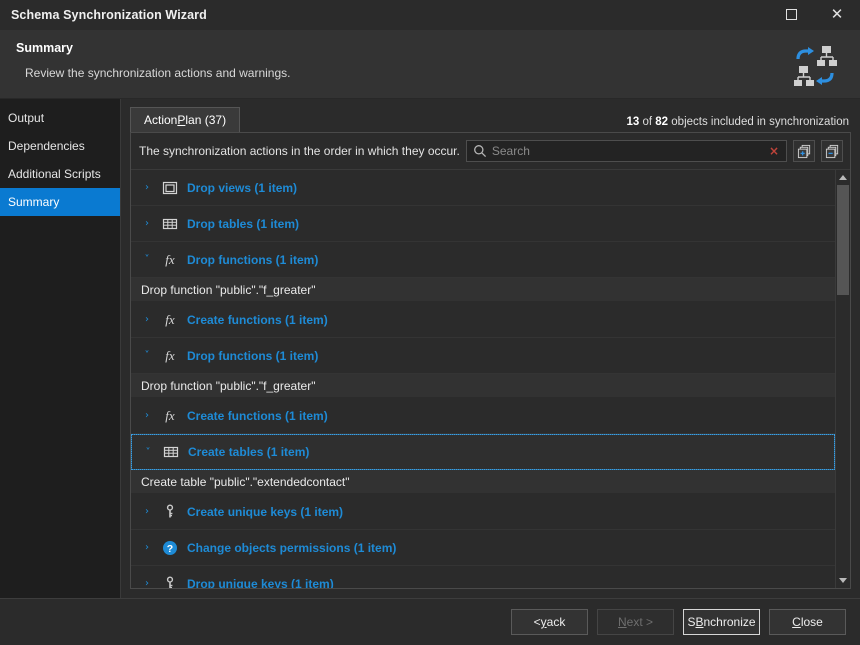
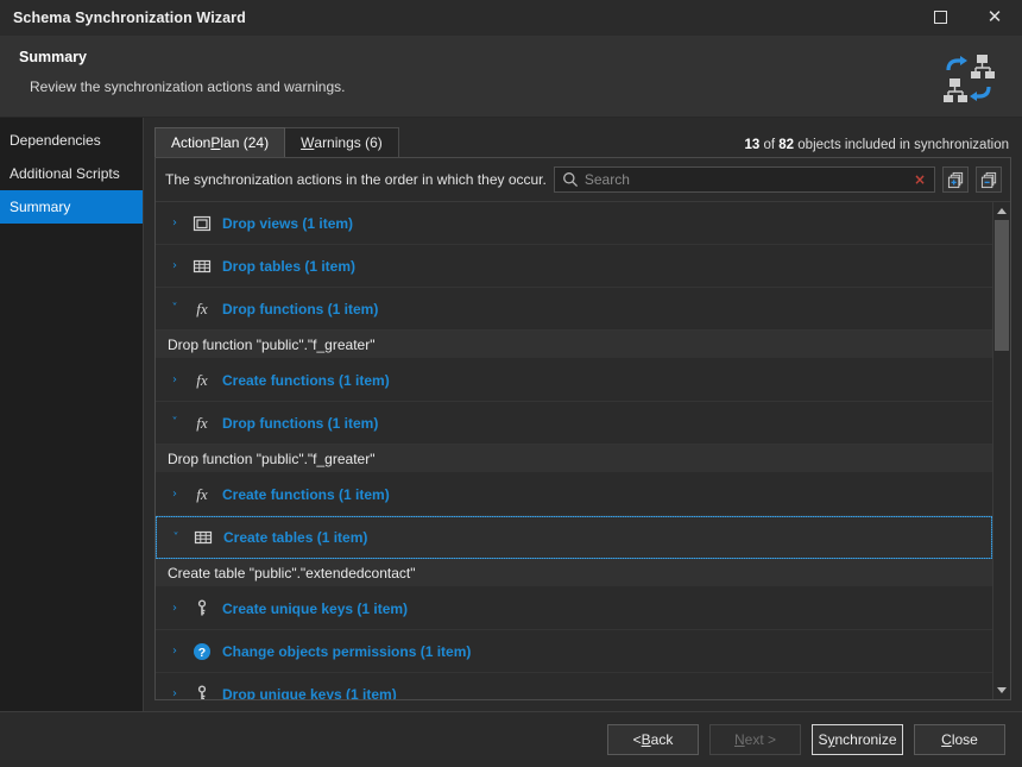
  Schema Synchronization Wizard
  ✕
  Summary
  Review the synchronization actions and warnings.
- Output
  Dependencies
  Additional Scripts
  Summary
  Action
  P
- lan (37)
+ lan (24)
+ W
+ arnings (6)
  13 of 82 objects included in synchronization
  The synchronization actions in the order in which they occur.
  Search
  ×
  ›
  Drop views (1 item)
  ›
  Drop tables (1 item)
  ˅
  fx
  Drop functions (1 item)
  Drop function "public"."f_greater"
  ›
  fx
  Create functions (1 item)
  ˅
  fx
  Drop functions (1 item)
  Drop function "public"."f_greater"
  ›
  fx
  Create functions (1 item)
  ˅
  Create tables (1 item)
  Create table "public"."extendedcontact"
  ›
  Create unique keys (1 item)
  ›
  ?
  Change objects permissions (1 item)
  ›
  Drop unique keys (1 item)
  <
- y
+ B
  ack
  N
  ext >
  S
- B
+ y
  nchronize
  C
  lose
